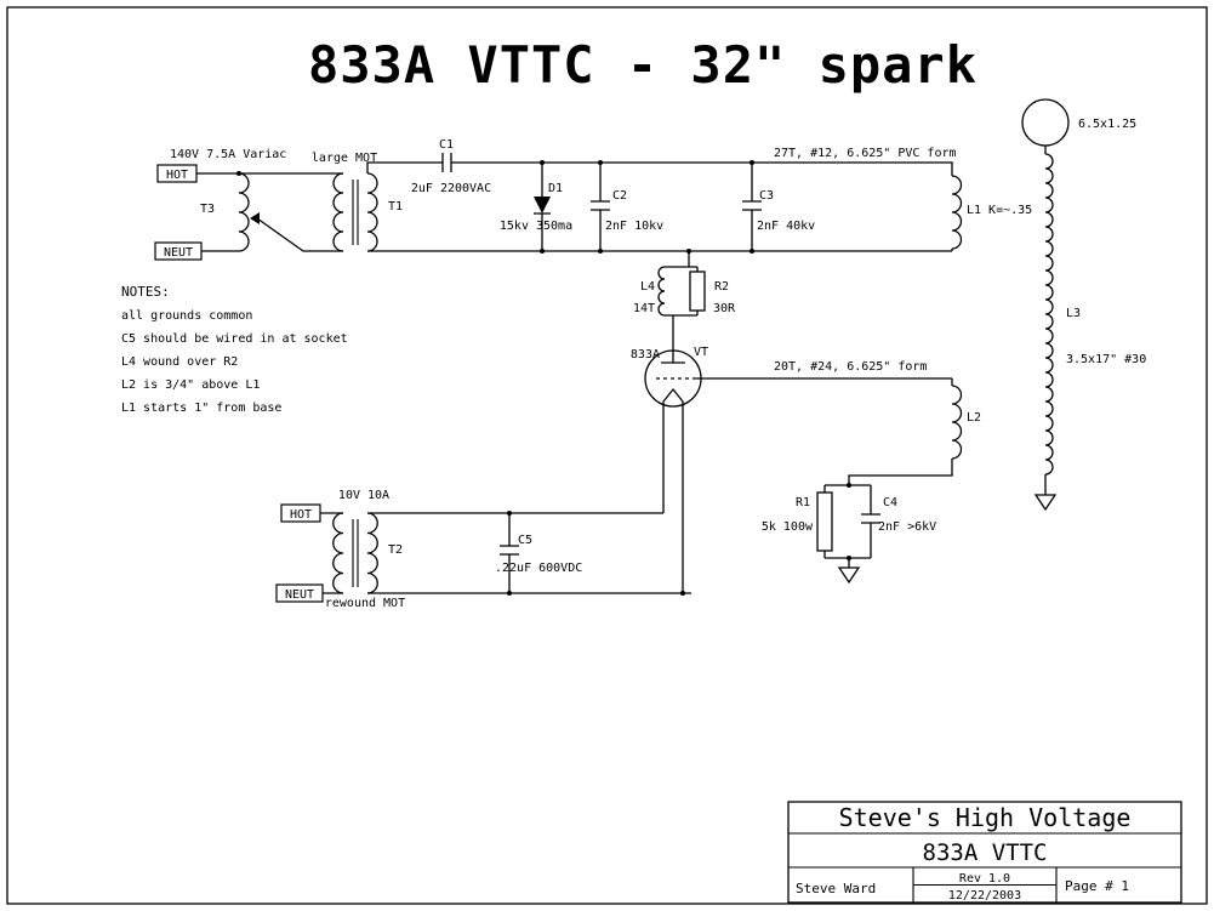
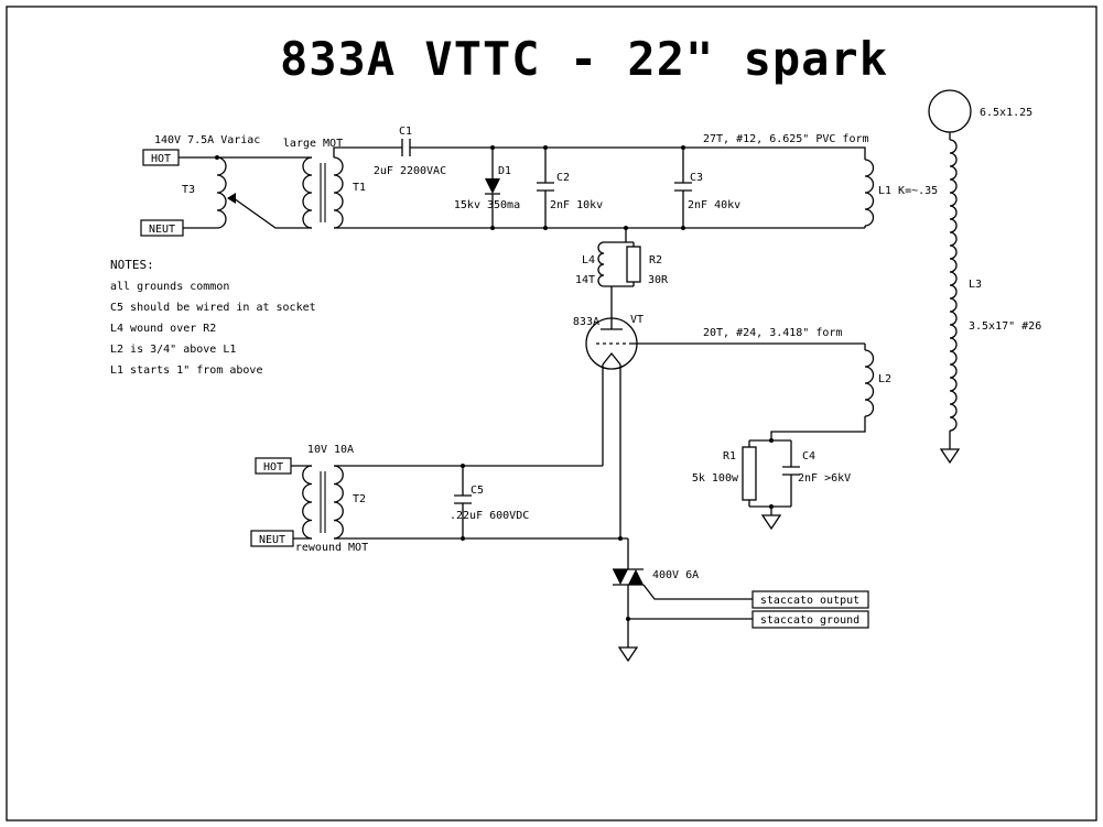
- 833A VTTC - 32" spark
+ 833A VTTC - 22" spark
  140V 7.5A Variac
  HOT
  NEUT
  T3
  large MOT
  T1
  C1
  2uF 2200VAC
  D1
  15kv 350ma
  C2
  2nF 10kv
  C3
  2nF 40kv
  27T, #12, 6.625" PVC form
  L1 K=~.35
  6.5x1.25
  L3
- 3.5x17" #30
+ 3.5x17" #26
  L4
  14T
  R2
  30R
  833A
  VT
- 20T, #24, 6.625" form
+ 20T, #24, 3.418" form
  L2
  R1
  5k 100w
  C4
  2nF >6kV
  10V 10A
  HOT
  NEUT
  T2
  rewound MOT
  C5
  .22uF 600VDC
+ 400V 6A
+ staccato output
+ staccato ground
  NOTES:
  all grounds common
  C5 should be wired in at socket
  L4 wound over R2
  L2 is 3/4" above L1
- L1 starts 1" from base
+ L1 starts 1" from above
- Steve's High Voltage
- 833A VTTC
- Steve Ward
- Rev 1.0
- 12/22/2003
- Page # 1
